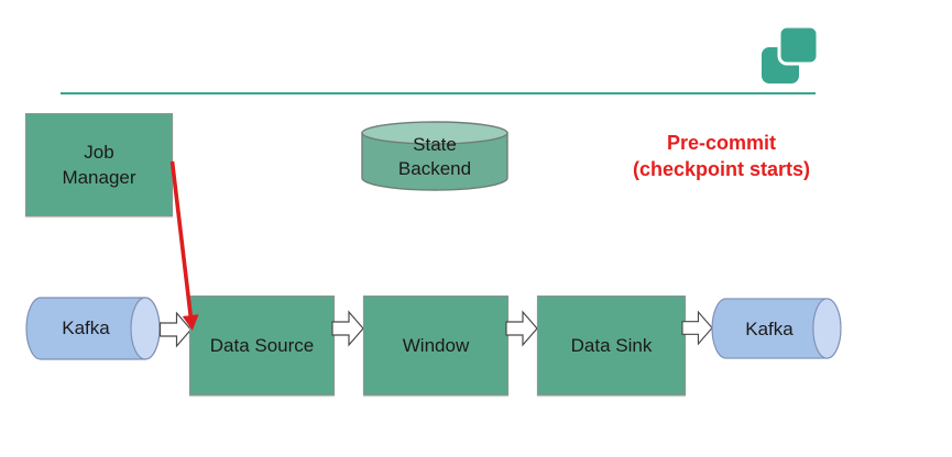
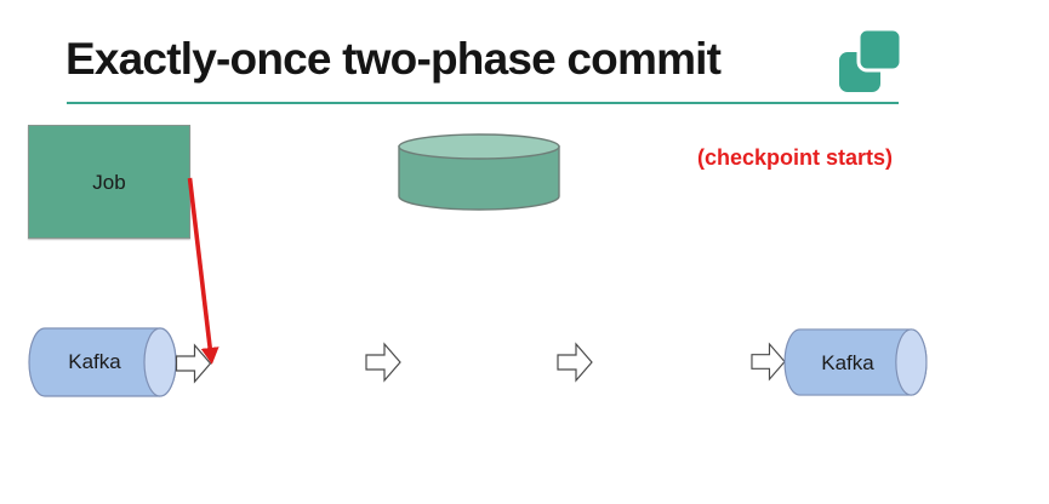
+ Exactly-once two-phase commit
  Job
- Manager
- State
- Backend
- Pre-commit
  (checkpoint starts)
  Kafka
- Data Source
- Window
- Data Sink
  Kafka
